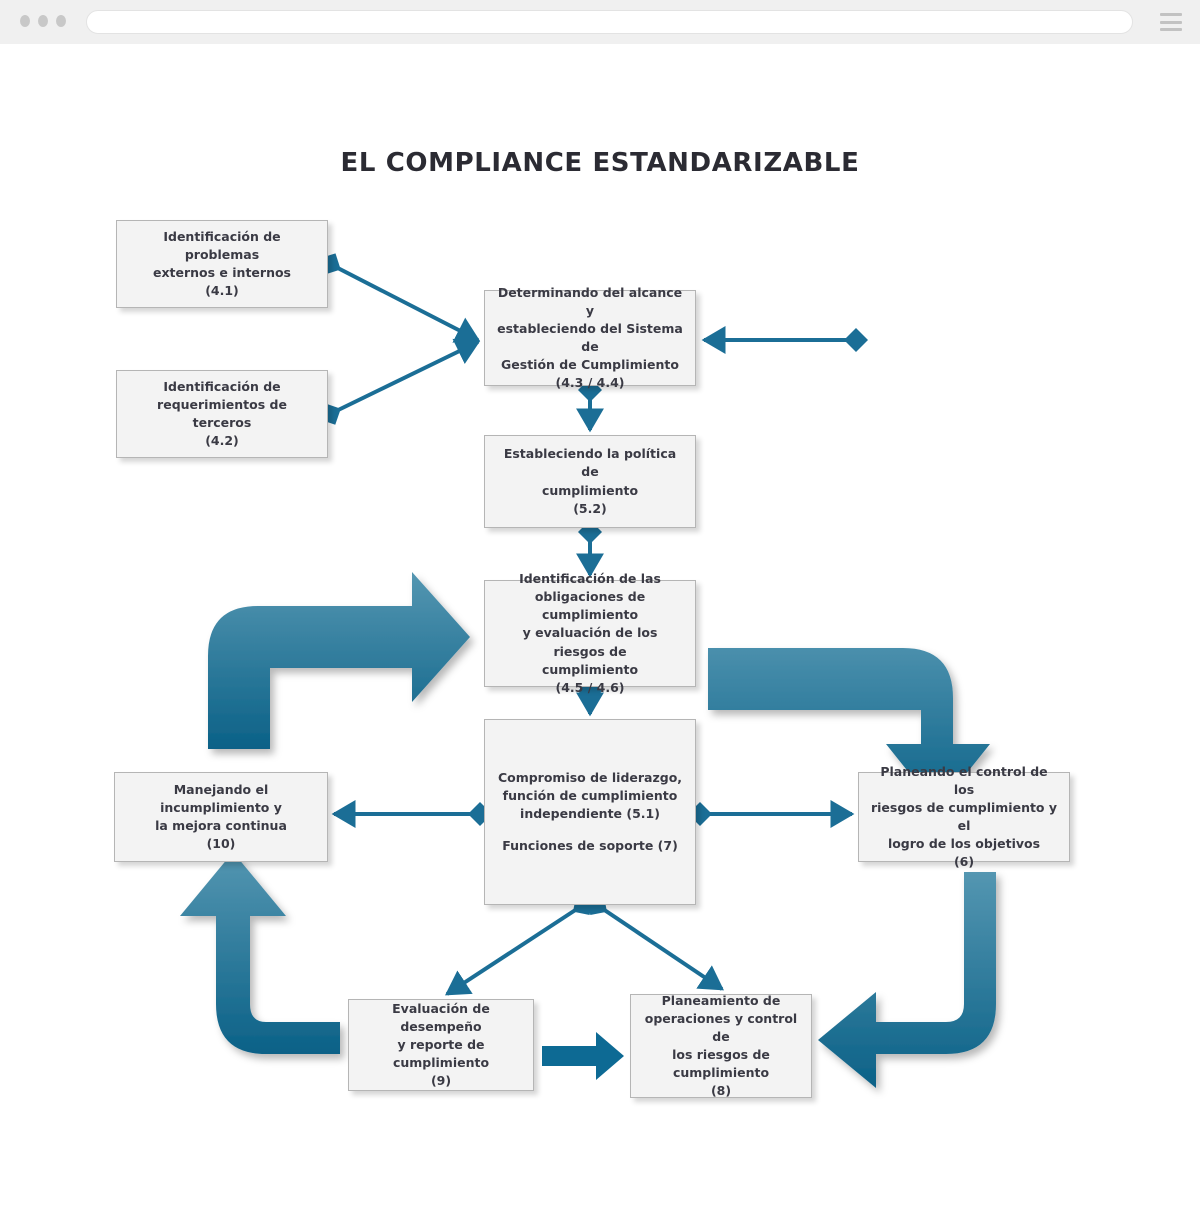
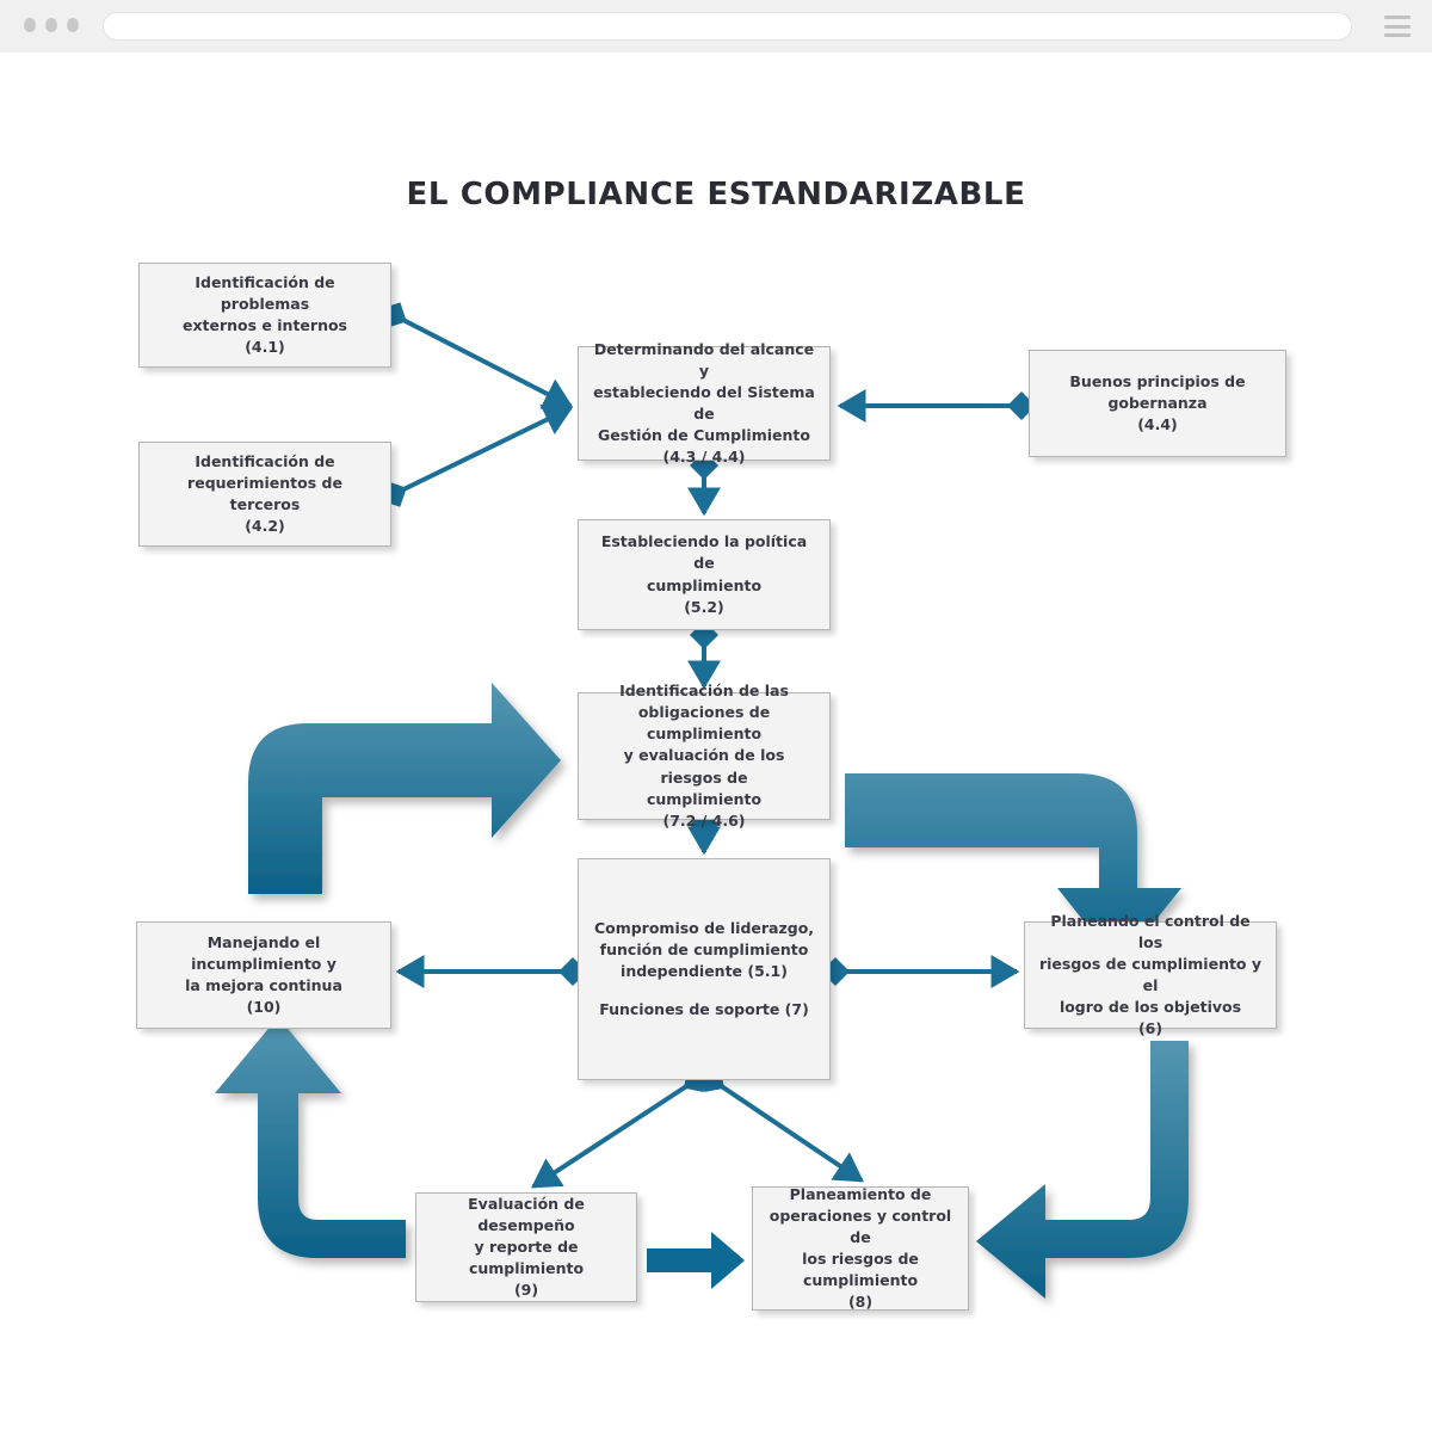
  EL COMPLIANCE ESTANDARIZABLE
  Identificación de problemas
  externos e internos
  (4.1)
  Identificación de
  requerimientos de terceros
  (4.2)
  Determinando del alcance y
  estableciendo del Sistema de
  Gestión de Cumplimiento
  (4.3 / 4.4)
+ Buenos principios de
+ gobernanza
+ (4.4)
  Estableciendo la política de
  cumplimiento
  (5.2)
  Identificación de las
  obligaciones de cumplimiento
  y evaluación de los riesgos de
  cumplimiento
- (4.5 / 4.6)
+ (7.2 / 4.6)
  Compromiso de liderazgo, función de cumplimiento independiente (5.1)
  Funciones de soporte (7)
  Manejando el incumplimiento y
  la mejora continua
  (10)
  Planeando el control de los
  riesgos de cumplimiento y el
  logro de los objetivos
  (6)
  Evaluación de desempeño
  y reporte de cumplimiento
  (9)
  Planeamiento de
  operaciones y control de
  los riesgos de
  cumplimiento
  (8)
